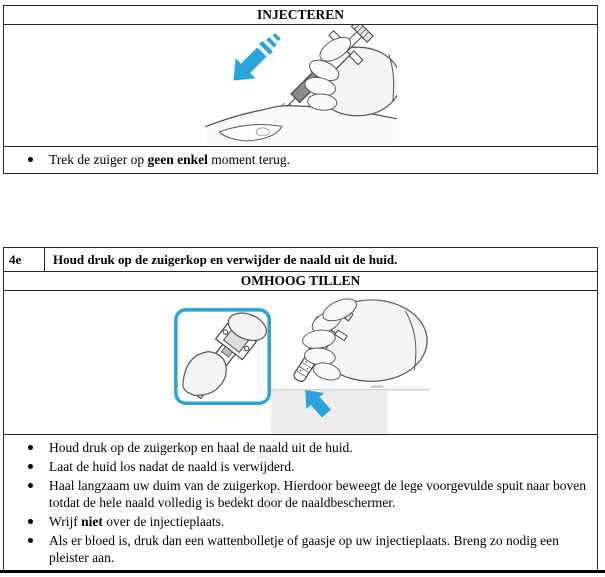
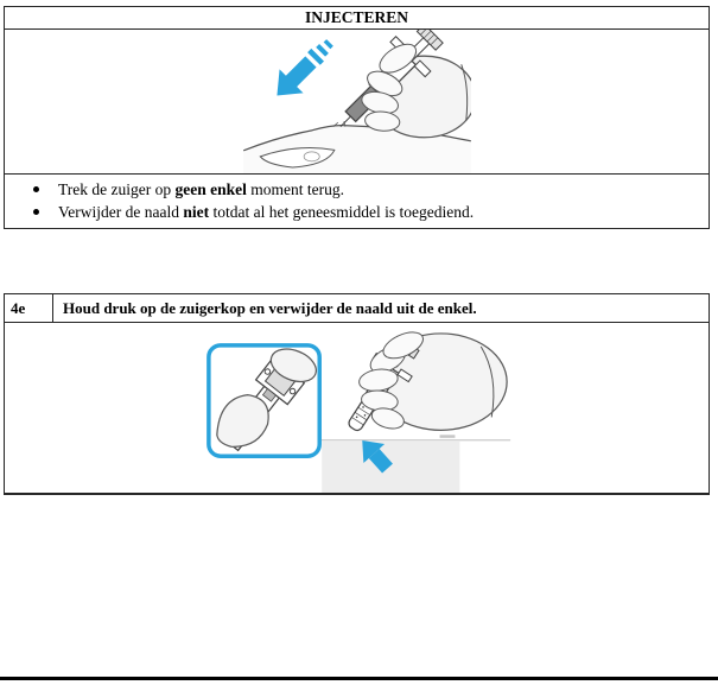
  INJECTEREN
  Trek de zuiger op geen enkel moment terug.
+ Verwijder de naald niet totdat al het geneesmiddel is toegediend.
  4e
- Houd druk op de zuigerkop en verwijder de naald uit de huid.
+ Houd druk op de zuigerkop en verwijder de naald uit de enkel.
- OMHOOG TILLEN
- Houd druk op de zuigerkop en haal de naald uit de huid.
- Laat de huid los nadat de naald is verwijderd.
- Haal langzaam uw duim van de zuigerkop. Hierdoor beweegt de lege voorgevulde spuit naar boven totdat de hele naald volledig is bedekt door de naaldbeschermer.
- Wrijf niet over de injectieplaats.
- Als er bloed is, druk dan een wattenbolletje of gaasje op uw injectieplaats. Breng zo nodig een pleister aan.
